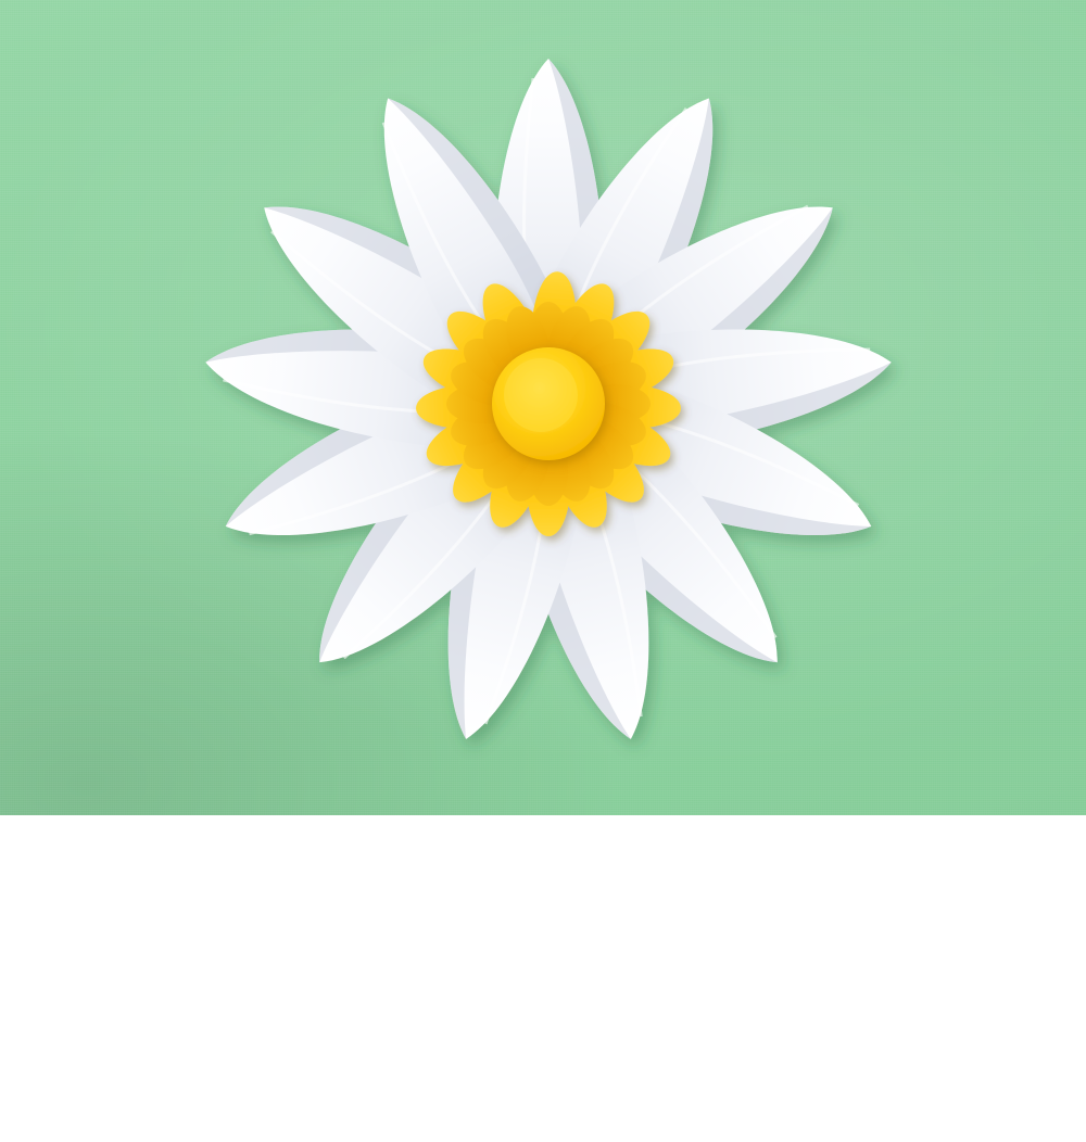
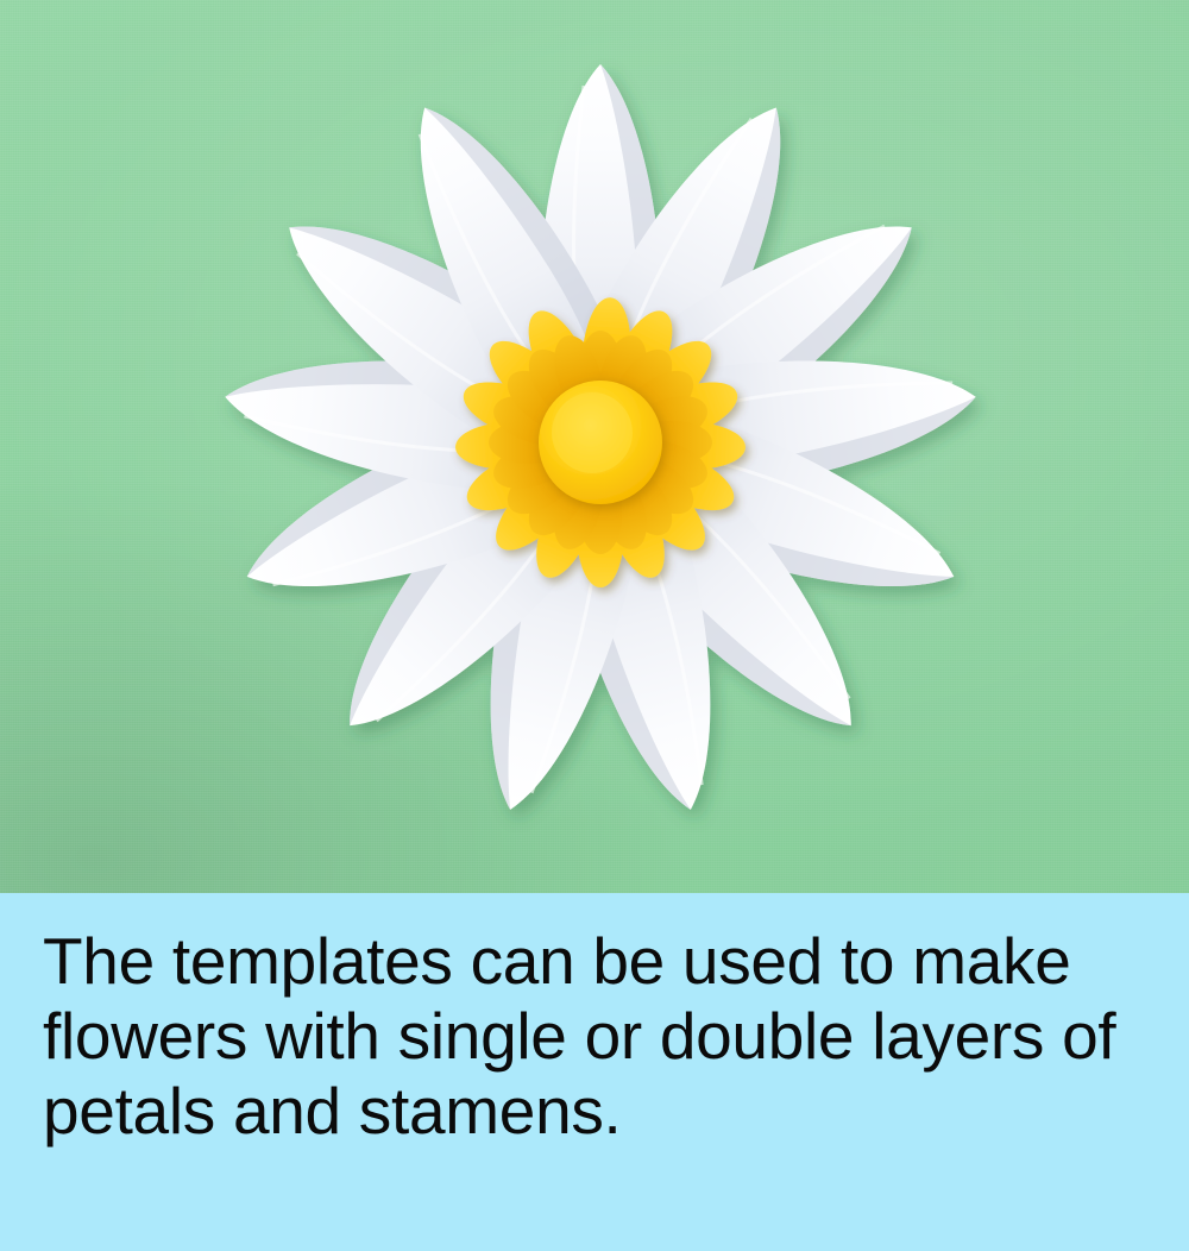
+ The templates can be used to make flowers with single or double layers of petals and stamens.
